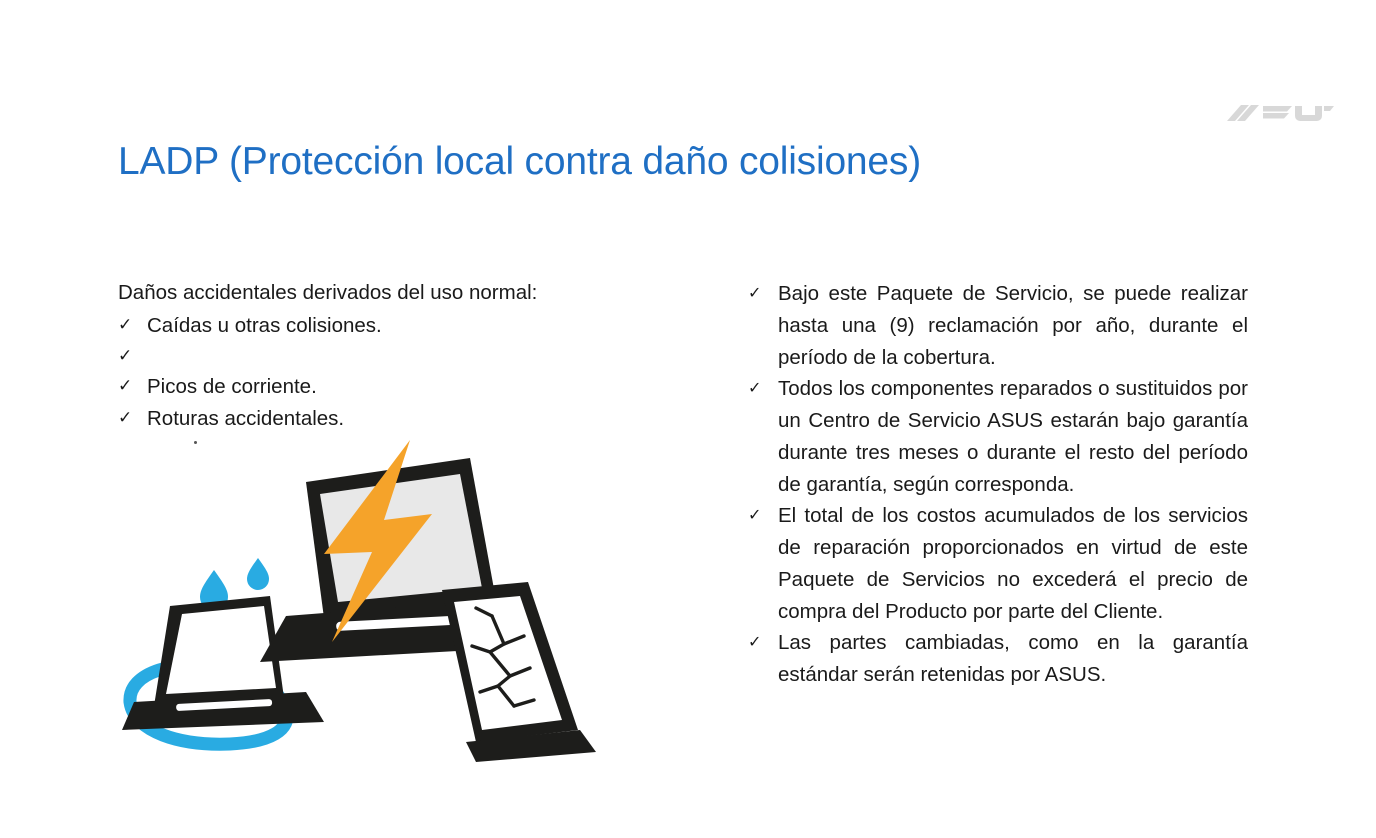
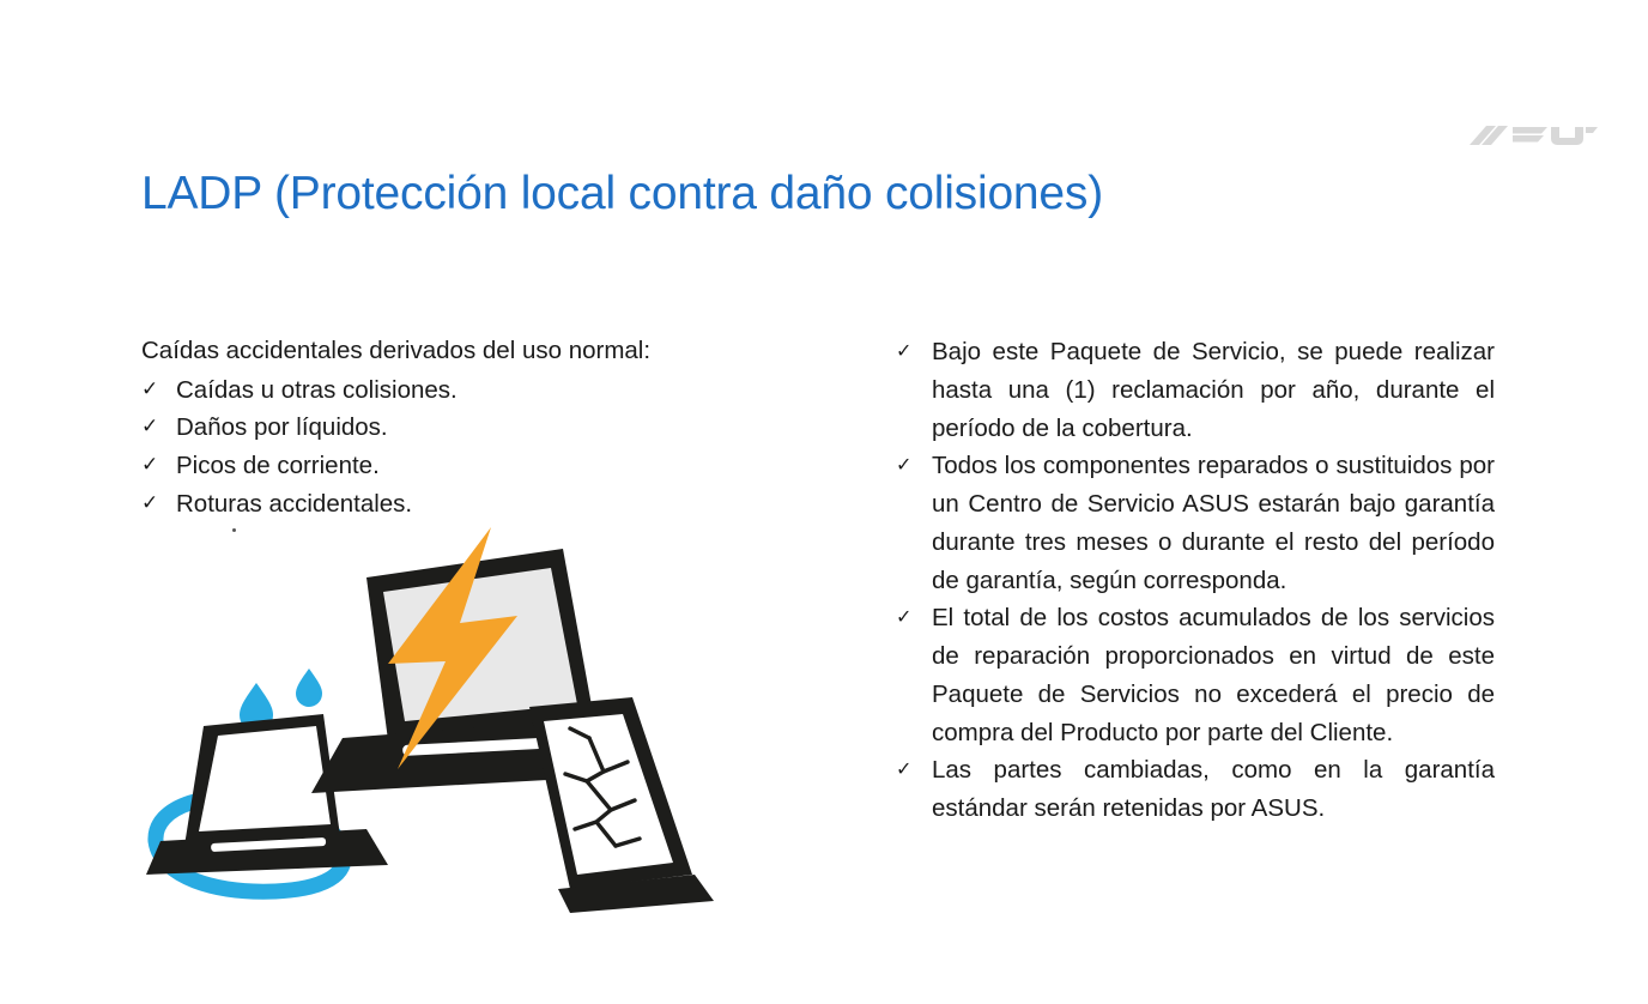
  LADP (Protección local contra daño colisiones)
- Daños accidentales derivados del uso normal:
+ Caídas accidentales derivados del uso normal:
  ✓
  Caídas u otras colisiones.
  ✓
+ Daños por líquidos.
  ✓
  Picos de corriente.
  ✓
  Roturas accidentales.
  ✓
- Bajo este Paquete de Servicio, se puede realizar hasta una (9) reclamación por año, durante el período de la cobertura.
+ Bajo este Paquete de Servicio, se puede realizar hasta una (1) reclamación por año, durante el período de la cobertura.
  ✓
  Todos los componentes reparados o sustituidos por un Centro de Servicio ASUS estarán bajo garantía durante tres meses o durante el resto del período de garantía, según corresponda.
  ✓
  El total de los costos acumulados de los servicios de reparación proporcionados en virtud de este Paquete de Servicios no excederá el precio de compra del Producto por parte del Cliente.
  ✓
  Las partes cambiadas, como en la garantía estándar serán retenidas por ASUS.
